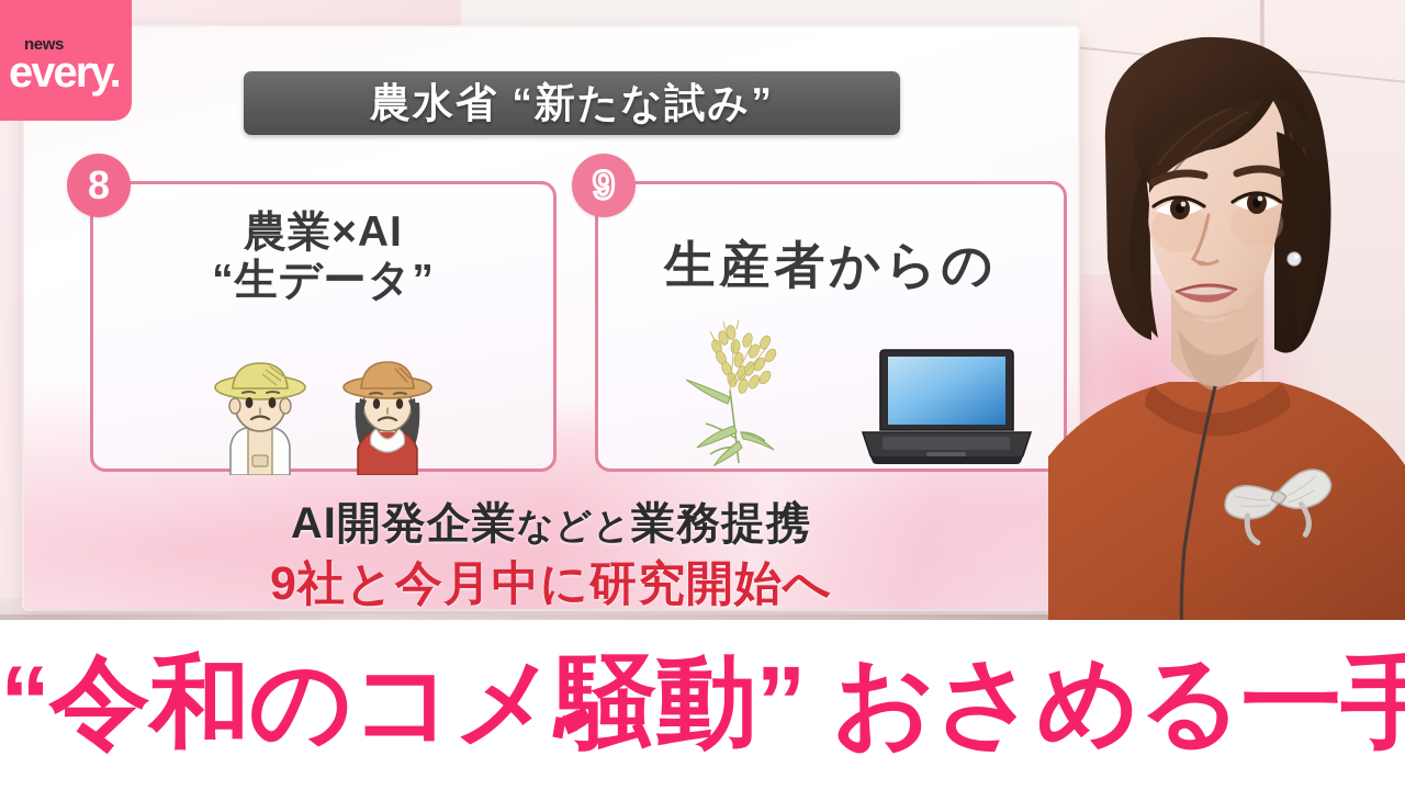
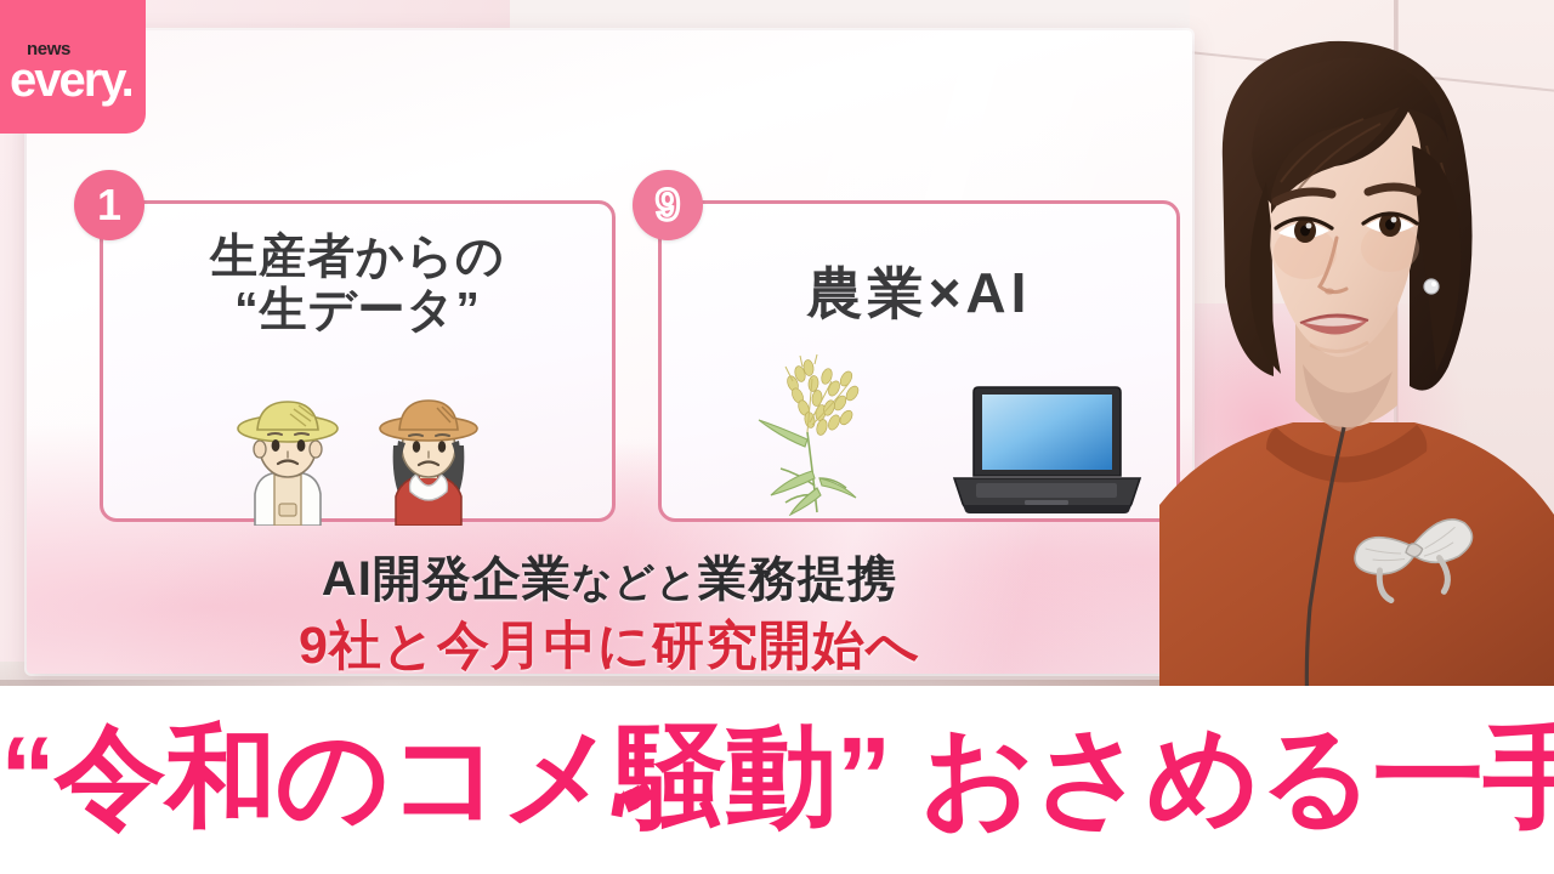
- 農水省 “新たな試み”
- 8
+ 1
- 農業×AI
+ 生産者からの
  “生データ”
  9
- 生産者からの
+ 農業×AI
  AI開発企業などと業務提携
  9社と今月中に研究開始へ
  news
  every.
  “令和のコメ騒動” おさめる一手
